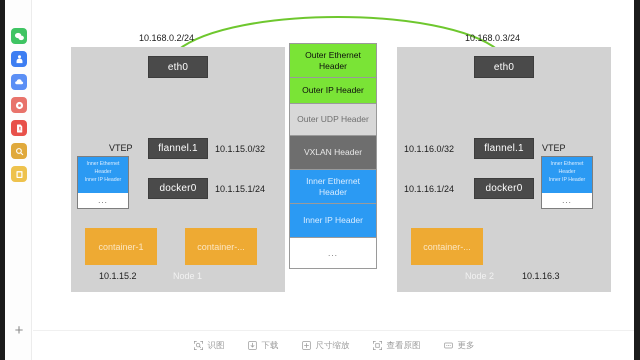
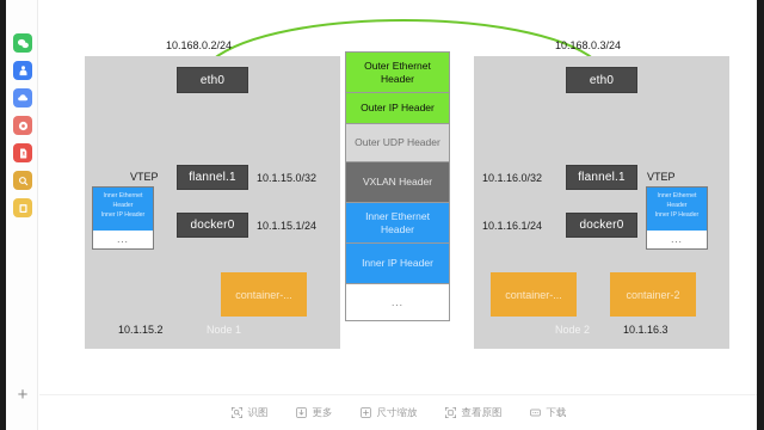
  +
  10.168.0.2/24
  eth0
  VTEP
  flannel.1
  10.1.15.0/32
  docker0
  10.1.15.1/24
  ...
- container-1
  container-...
  10.1.15.2
  Node 1
  Outer Ethernet Header
  Outer IP Header
  Outer UDP Header
  VXLAN Header
  Inner Ethernet Header
  Inner IP Header
  ...
  10.168.0.3/24
  eth0
  10.1.16.0/32
  flannel.1
  VTEP
  10.1.16.1/24
  docker0
  ...
  container-...
+ container-2
  Node 2
  10.1.16.3
  识图
- 下载
+ 更多
  尺寸缩放
  查看原图
- 更多
+ 下载
